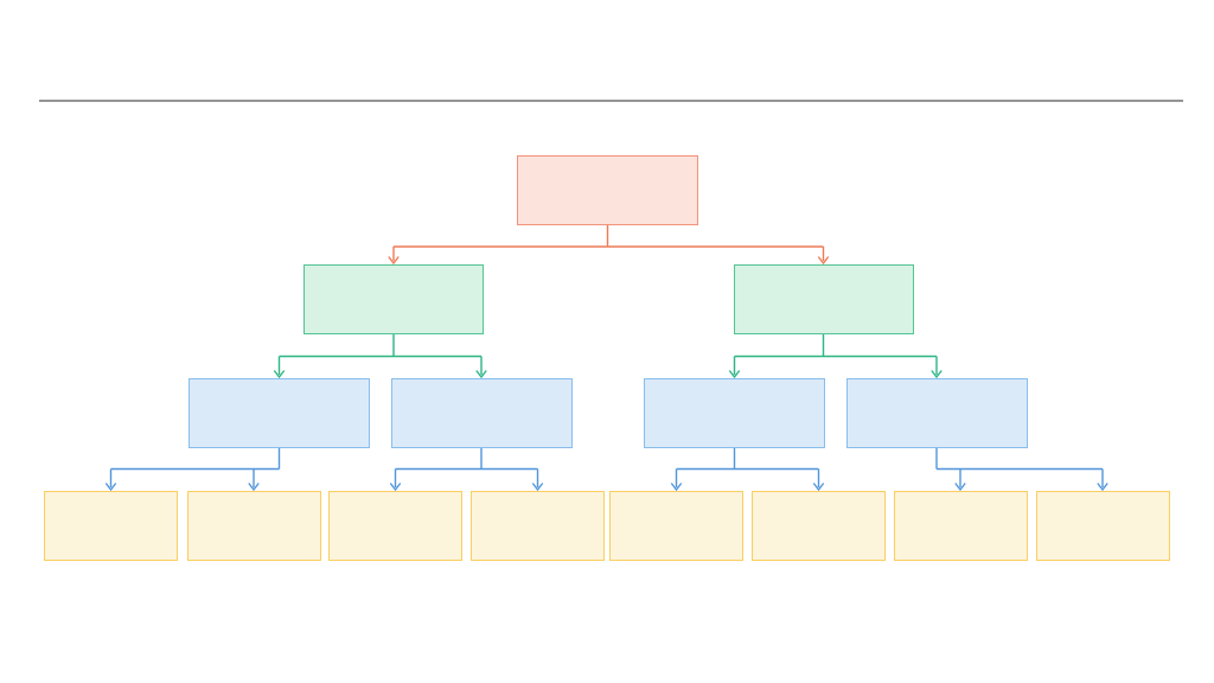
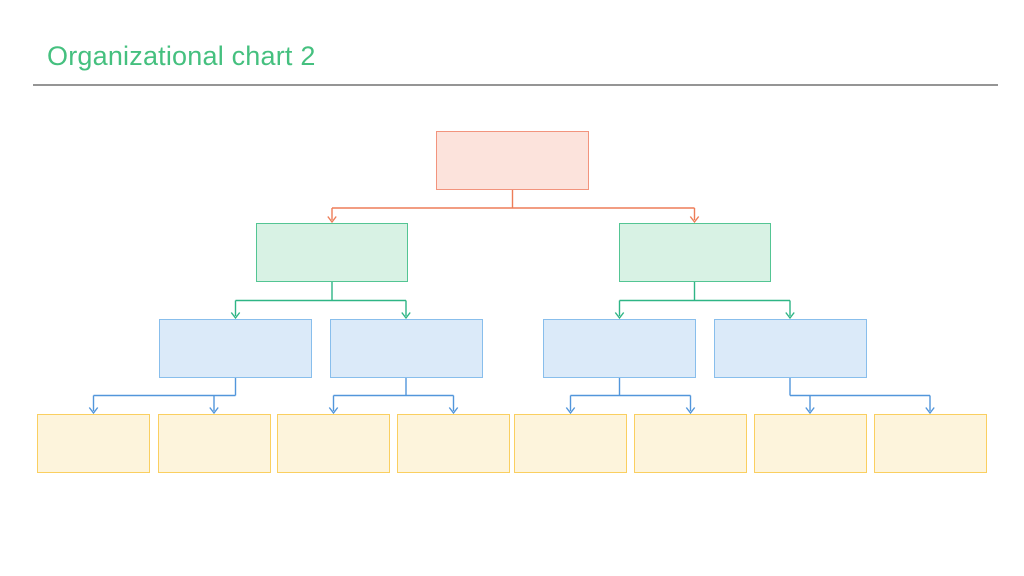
+ Organizational chart 2
